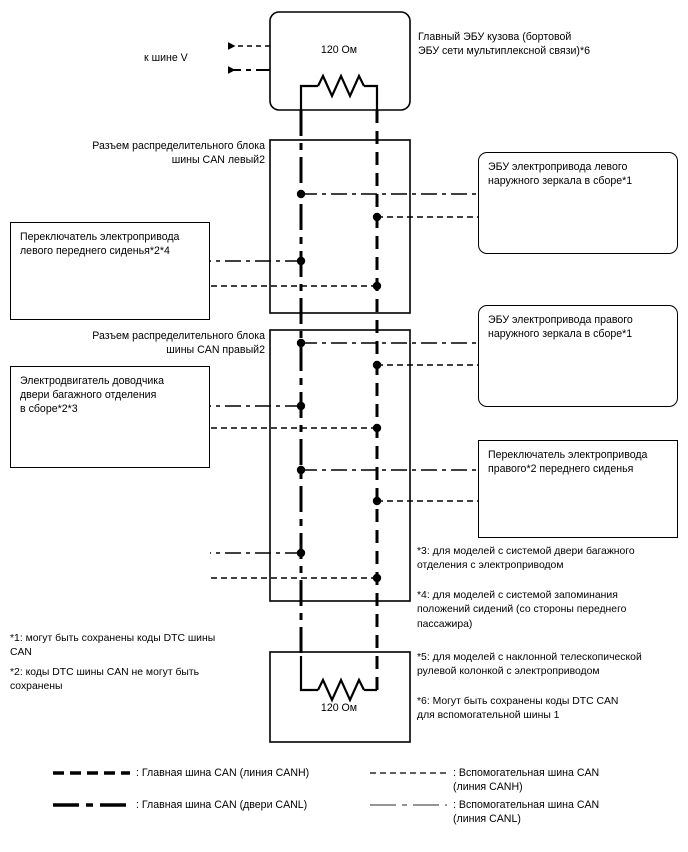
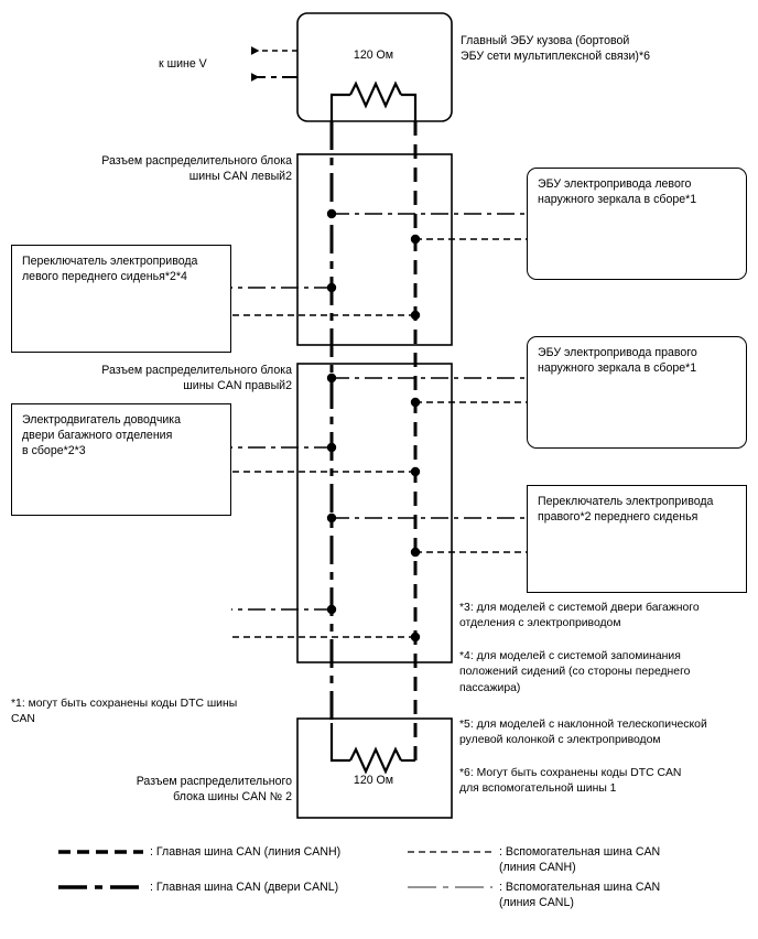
  120 Ом
  к шине V
  Главный ЭБУ кузова (бортовой
  ЭБУ сети мультиплексной связи)*6
  Разъем распределительного блока
  шины CAN левый2
  Разъем распределительного блока
  шины CAN правый2
+ Разъем распределительного
+ блока шины CAN № 2
  120 Ом
  Переключатель электропривода
  левого переднего сиденья*2*4
  Электродвигатель доводчика
  двери багажного отделения
  в сборе*2*3
  ЭБУ электропривода левого
  наружного зеркала в сборе*1
  ЭБУ электропривода правого
  наружного зеркала в сборе*1
  Переключатель электропривода
  правого*2 переднего сиденья
  *1: могут быть сохранены коды DTC шины
  CAN
- *2: коды DTC шины CAN не могут быть
- сохранены
  *3: для моделей с системой двери багажного
  отделения с электроприводом
  *4: для моделей с системой запоминания
  положений сидений (со стороны переднего
  пассажира)
  *5: для моделей с наклонной телескопической
  рулевой колонкой с электроприводом
  *6: Могут быть сохранены коды DTC CAN
  для вспомогательной шины 1
  : Главная шина CAN (линия CANH)
  : Главная шина CAN (двери CANL)
  : Вспомогательная шина CAN
  (линия CANH)
  : Вспомогательная шина CAN
  (линия CANL)
